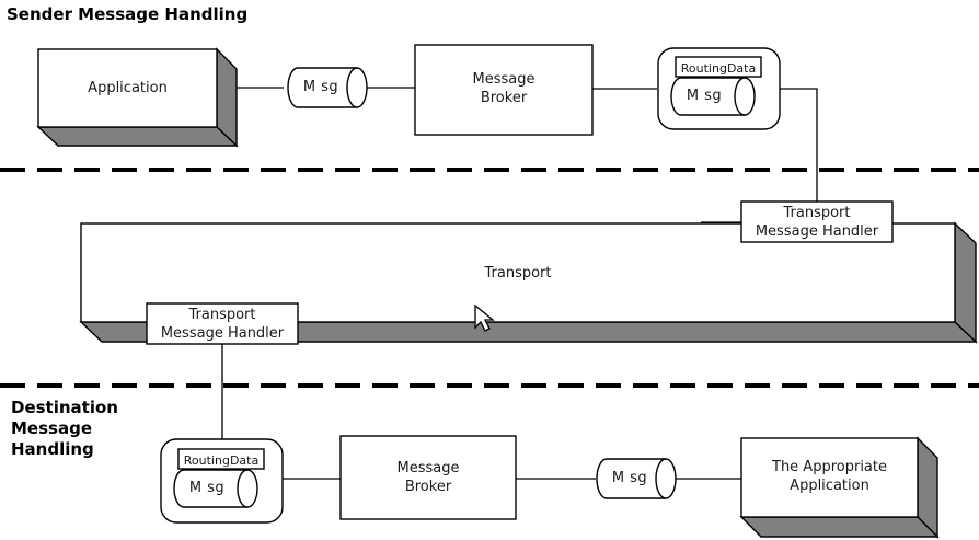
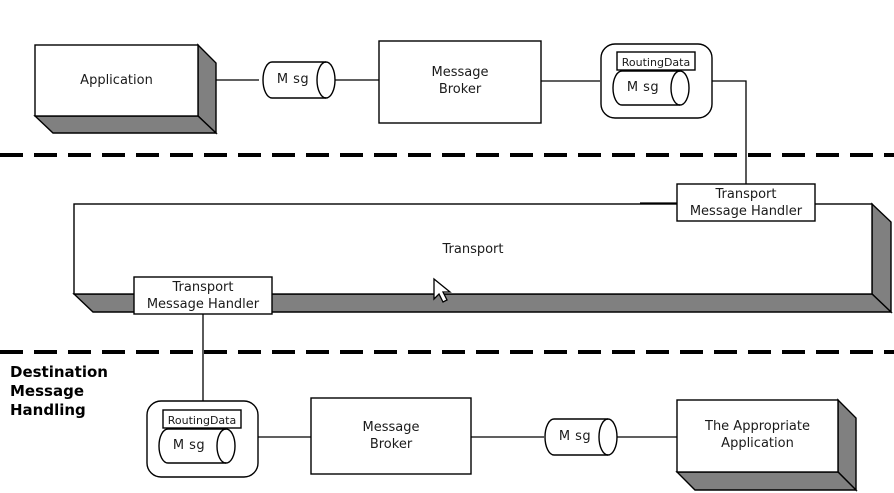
- Sender Message Handling
  Destination
  Message
  Handling
  Application
  M sg
  Message
  Broker
  RoutingData
  M sg
  Transport
  Message Handler
  Transport
  Transport
  Message Handler
  RoutingData
  M sg
  Message
  Broker
  M sg
  The Appropriate
  Application
